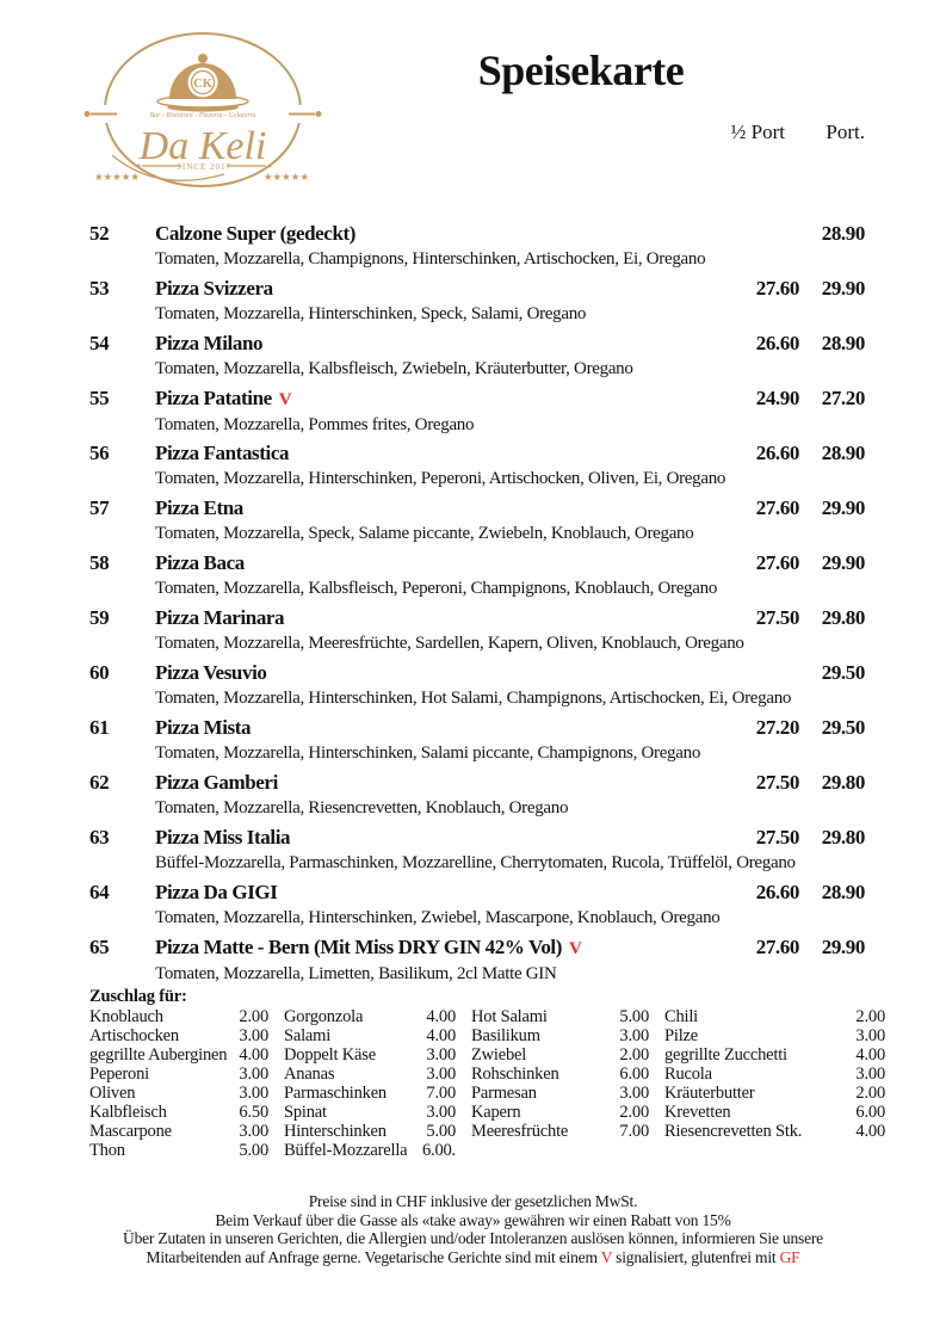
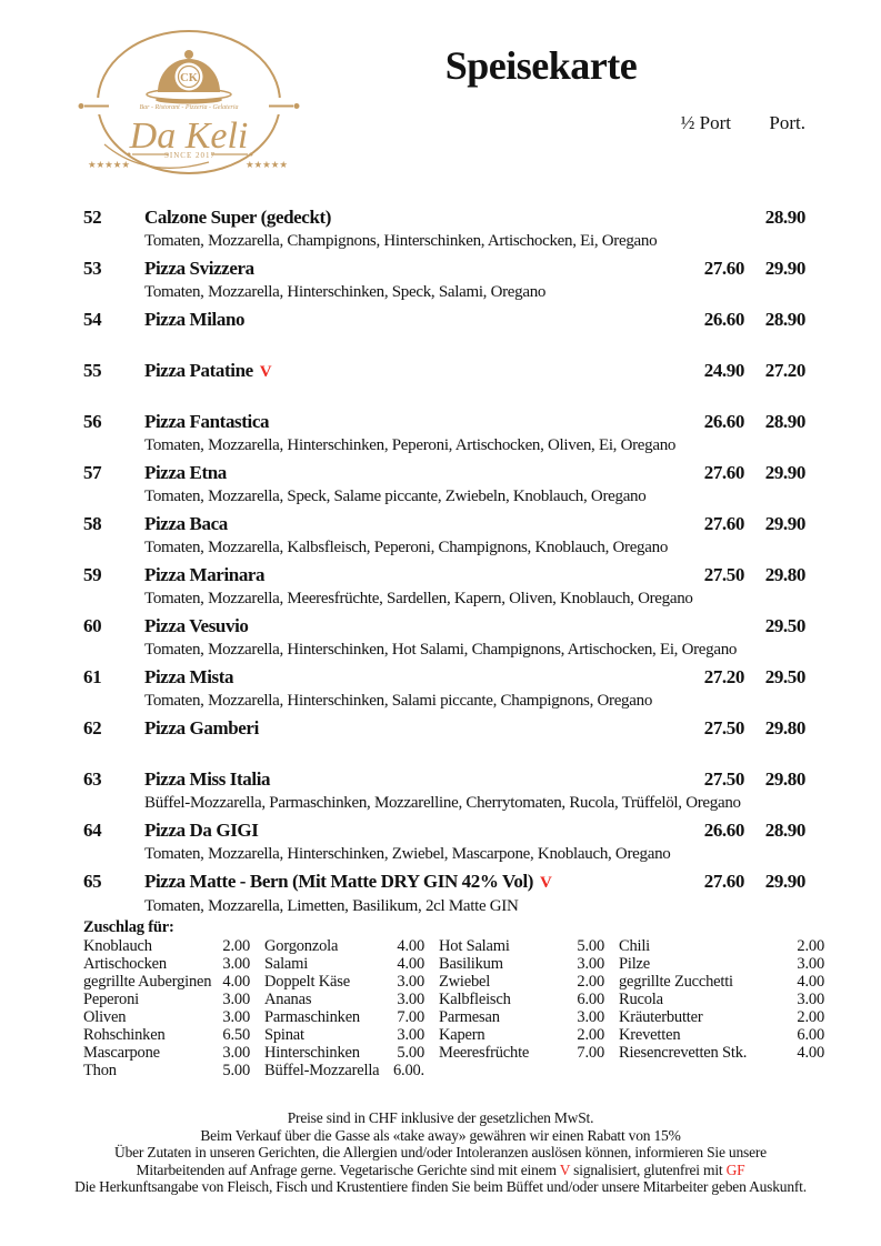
  CK
  Da Keli
  SINCE 2017
  ★★★★★
  ★★★★★
  Speisekarte
  ½ Port
  Port.
  52
  Calzone Super (gedeckt)
  28.90
  Tomaten, Mozzarella, Champignons, Hinterschinken, Artischocken, Ei, Oregano
  53
  Pizza Svizzera
  27.60
  29.90
  Tomaten, Mozzarella, Hinterschinken, Speck, Salami, Oregano
  54
  Pizza Milano
  26.60
  28.90
- Tomaten, Mozzarella, Kalbsfleisch, Zwiebeln, Kräuterbutter, Oregano
  55
  Pizza Patatine V
  24.90
  27.20
- Tomaten, Mozzarella, Pommes frites, Oregano
  56
  Pizza Fantastica
  26.60
  28.90
  Tomaten, Mozzarella, Hinterschinken, Peperoni, Artischocken, Oliven, Ei, Oregano
  57
  Pizza Etna
  27.60
  29.90
  Tomaten, Mozzarella, Speck, Salame piccante, Zwiebeln, Knoblauch, Oregano
  58
  Pizza Baca
  27.60
  29.90
  Tomaten, Mozzarella, Kalbsfleisch, Peperoni, Champignons, Knoblauch, Oregano
  59
  Pizza Marinara
  27.50
  29.80
  Tomaten, Mozzarella, Meeresfrüchte, Sardellen, Kapern, Oliven, Knoblauch, Oregano
  60
  Pizza Vesuvio
  29.50
  Tomaten, Mozzarella, Hinterschinken, Hot Salami, Champignons, Artischocken, Ei, Oregano
  61
  Pizza Mista
  27.20
  29.50
  Tomaten, Mozzarella, Hinterschinken, Salami piccante, Champignons, Oregano
  62
  Pizza Gamberi
  27.50
  29.80
- Tomaten, Mozzarella, Riesencrevetten, Knoblauch, Oregano
  63
  Pizza Miss Italia
  27.50
  29.80
  Büffel-Mozzarella, Parmaschinken, Mozzarelline, Cherrytomaten, Rucola, Trüffelöl, Oregano
  64
  Pizza Da GIGI
  26.60
  28.90
  Tomaten, Mozzarella, Hinterschinken, Zwiebel, Mascarpone, Knoblauch, Oregano
  65
- Pizza Matte - Bern (Mit Miss DRY GIN 42% Vol) V
+ Pizza Matte - Bern (Mit Matte DRY GIN 42% Vol) V
  27.60
  29.90
  Tomaten, Mozzarella, Limetten, Basilikum, 2cl Matte GIN
  Zuschlag für:
  Knoblauch
  2.00
  Artischocken
  3.00
  gegrillte Auberginen
  4.00
  Peperoni
  3.00
  Oliven
  3.00
- Kalbfleisch
+ Rohschinken
  6.50
  Mascarpone
  3.00
  Thon
  5.00
  Gorgonzola
  4.00
  Salami
  4.00
  Doppelt Käse
  3.00
  Ananas
  3.00
  Parmaschinken
  7.00
  Spinat
  3.00
  Hinterschinken
  5.00
  Büffel-Mozzarella
  6.00.
  Hot Salami
  5.00
  Basilikum
  3.00
  Zwiebel
  2.00
- Rohschinken
+ Kalbfleisch
  6.00
  Parmesan
  3.00
  Kapern
  2.00
  Meeresfrüchte
  7.00
  Chili
  2.00
  Pilze
  3.00
  gegrillte Zucchetti
  4.00
  Rucola
  3.00
  Kräuterbutter
  2.00
  Krevetten
  6.00
  Riesencrevetten Stk.
  4.00
  Preise sind in CHF inklusive der gesetzlichen MwSt.
  Beim Verkauf über die Gasse als «take away» gewähren wir einen Rabatt von 15%
  Über Zutaten in unseren Gerichten, die Allergien und/oder Intoleranzen auslösen können, informieren Sie unsere
  Mitarbeitenden auf Anfrage gerne. Vegetarische Gerichte sind mit einem V signalisiert, glutenfrei mit GF
+ Die Herkunftsangabe von Fleisch, Fisch und Krustentiere finden Sie beim Büffet und/oder unsere Mitarbeiter geben Auskunft.
